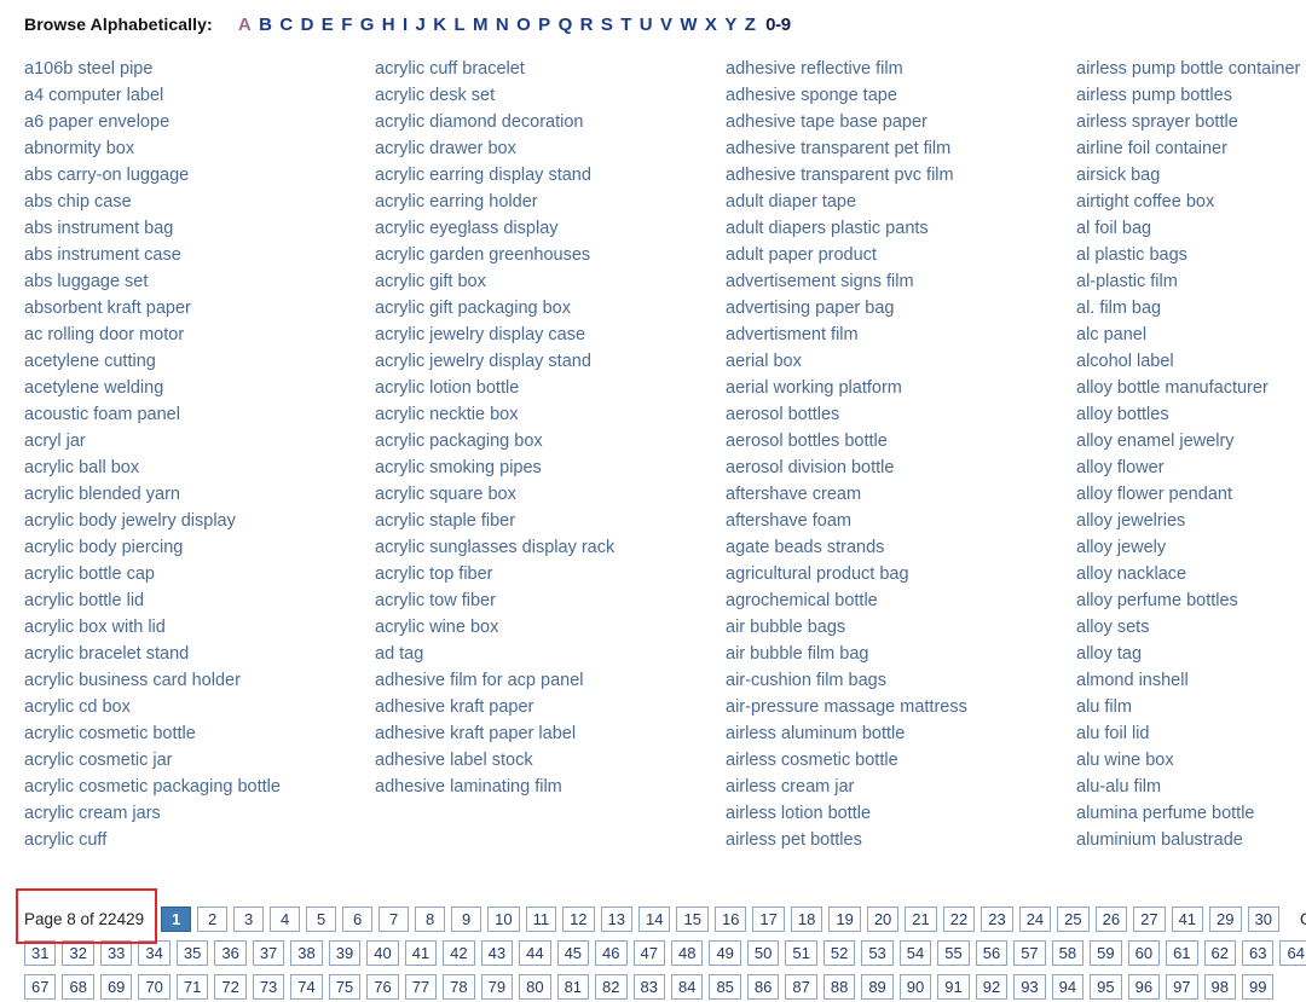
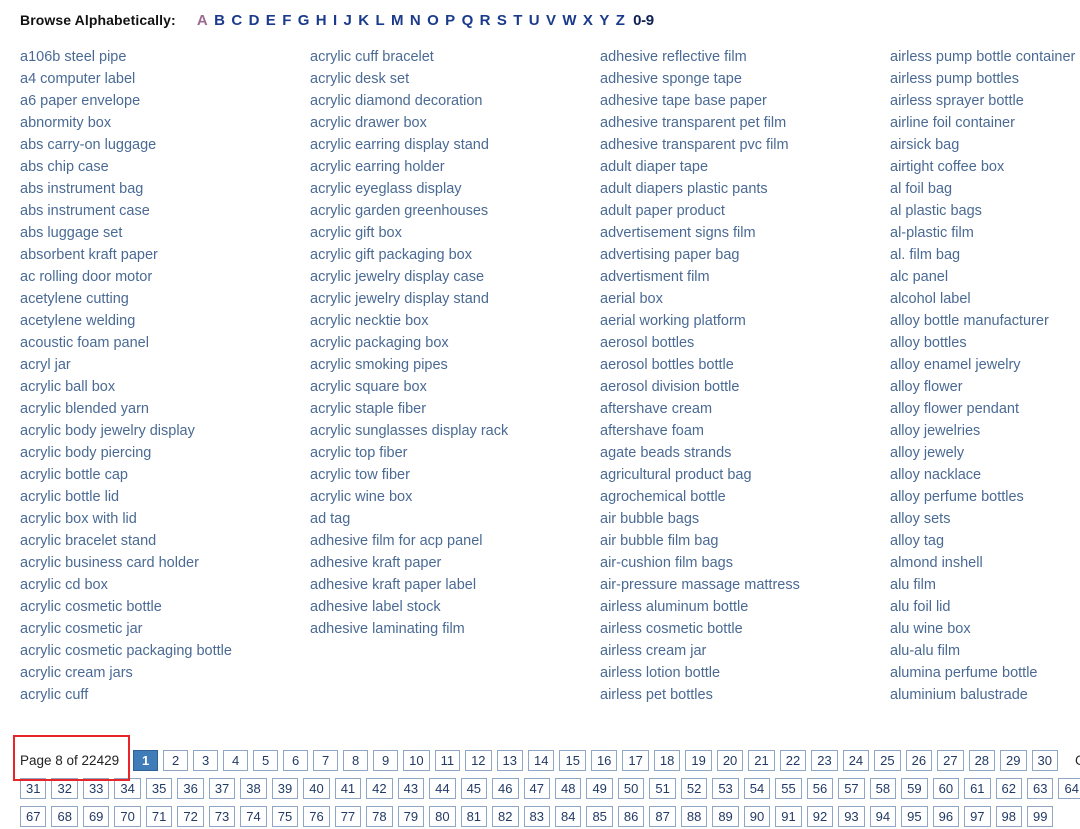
  Browse Alphabetically:
  A
  B
  C
  D
  E
  F
  G
  H
  I
  J
  K
  L
  M
  N
  O
  P
  Q
  R
  S
  T
  U
  V
  W
  X
  Y
  Z
  0-9
  a106b steel pipe
  a4 computer label
  a6 paper envelope
  abnormity box
  abs carry-on luggage
  abs chip case
  abs instrument bag
  abs instrument case
  abs luggage set
  absorbent kraft paper
  ac rolling door motor
  acetylene cutting
  acetylene welding
  acoustic foam panel
  acryl jar
  acrylic ball box
  acrylic blended yarn
  acrylic body jewelry display
  acrylic body piercing
  acrylic bottle cap
  acrylic bottle lid
  acrylic box with lid
  acrylic bracelet stand
  acrylic business card holder
  acrylic cd box
  acrylic cosmetic bottle
  acrylic cosmetic jar
  acrylic cosmetic packaging bottle
  acrylic cream jars
  acrylic cuff
  acrylic cuff bracelet
  acrylic desk set
  acrylic diamond decoration
  acrylic drawer box
  acrylic earring display stand
  acrylic earring holder
  acrylic eyeglass display
  acrylic garden greenhouses
  acrylic gift box
  acrylic gift packaging box
  acrylic jewelry display case
  acrylic jewelry display stand
- acrylic lotion bottle
  acrylic necktie box
  acrylic packaging box
  acrylic smoking pipes
  acrylic square box
  acrylic staple fiber
  acrylic sunglasses display rack
  acrylic top fiber
  acrylic tow fiber
  acrylic wine box
  ad tag
  adhesive film for acp panel
  adhesive kraft paper
  adhesive kraft paper label
  adhesive label stock
  adhesive laminating film
  adhesive reflective film
  adhesive sponge tape
  adhesive tape base paper
  adhesive transparent pet film
  adhesive transparent pvc film
  adult diaper tape
  adult diapers plastic pants
  adult paper product
  advertisement signs film
  advertising paper bag
  advertisment film
  aerial box
  aerial working platform
  aerosol bottles
  aerosol bottles bottle
  aerosol division bottle
  aftershave cream
  aftershave foam
  agate beads strands
  agricultural product bag
  agrochemical bottle
  air bubble bags
  air bubble film bag
  air-cushion film bags
  air-pressure massage mattress
  airless aluminum bottle
  airless cosmetic bottle
  airless cream jar
  airless lotion bottle
  airless pet bottles
  airless pump bottle container
  airless pump bottles
  airless sprayer bottle
  airline foil container
  airsick bag
  airtight coffee box
  al foil bag
  al plastic bags
  al-plastic film
  al. film bag
  alc panel
  alcohol label
  alloy bottle manufacturer
  alloy bottles
  alloy enamel jewelry
  alloy flower
  alloy flower pendant
  alloy jewelries
  alloy jewely
  alloy nacklace
  alloy perfume bottles
  alloy sets
  alloy tag
  almond inshell
  alu film
  alu foil lid
  alu wine box
  alu-alu film
  alumina perfume bottle
  aluminium balustrade
  Page 8 of 22429
- 1 2 3 4 5 6 7 8 9 10 11 12 13 14 15 16 17 18 19 20 21 22 23 24 25 26 27 41 29 30
+ 1 2 3 4 5 6 7 8 9 10 11 12 13 14 15 16 17 18 19 20 21 22 23 24 25 26 27 28 29 30
  31 32 33 34 35 36 37 38 39 40 41 42 43 44 45 46 47 48 49 50 51 52 53 54 55 56 57 58 59 60 61 62 63 64
  67 68 69 70 71 72 73 74 75 76 77 78 79 80 81 82 83 84 85 86 87 88 89 90 91 92 93 94 95 96 97 98 99
